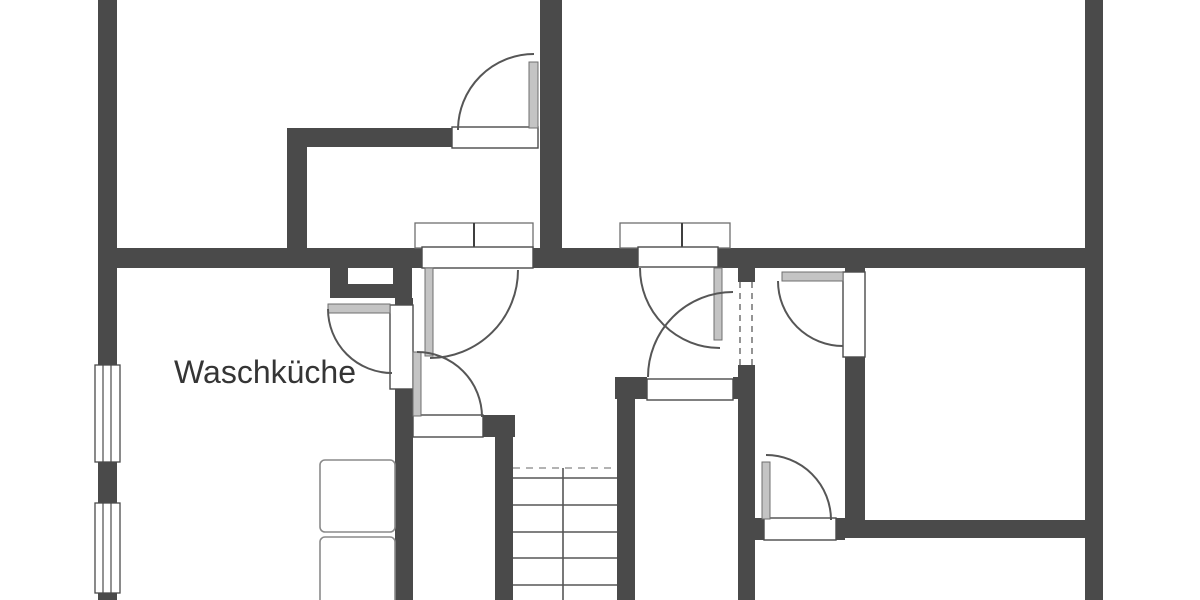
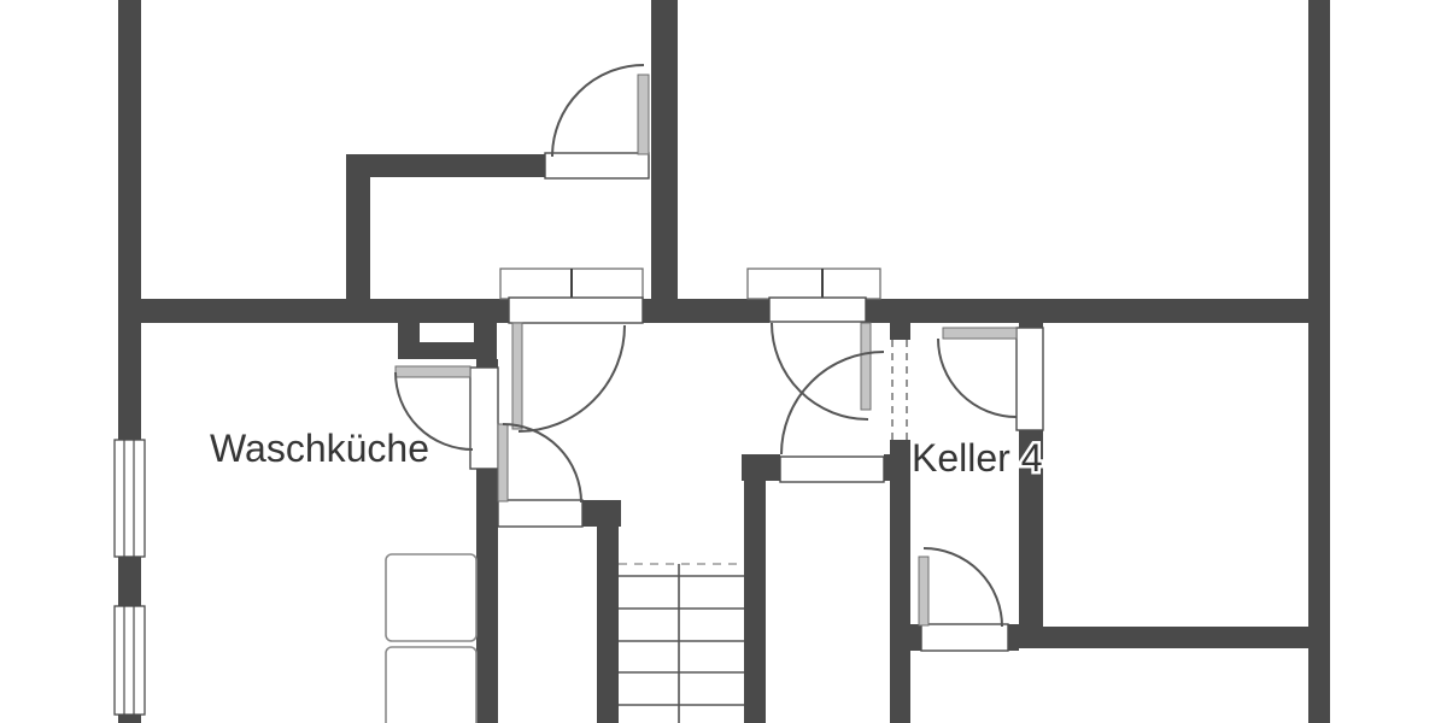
  Waschküche
+ Keller 4
